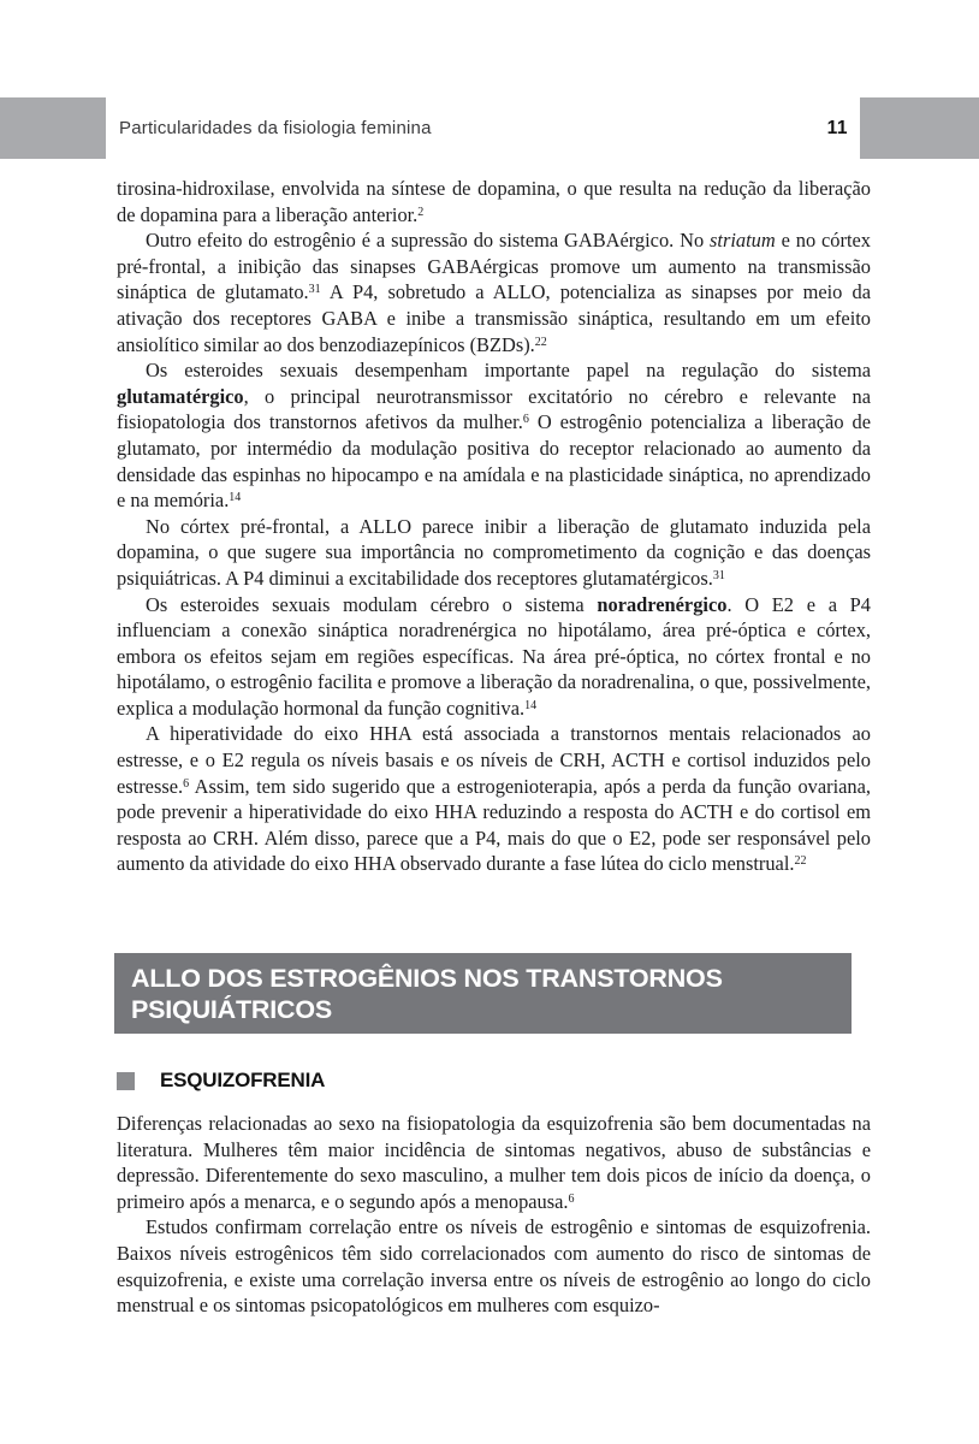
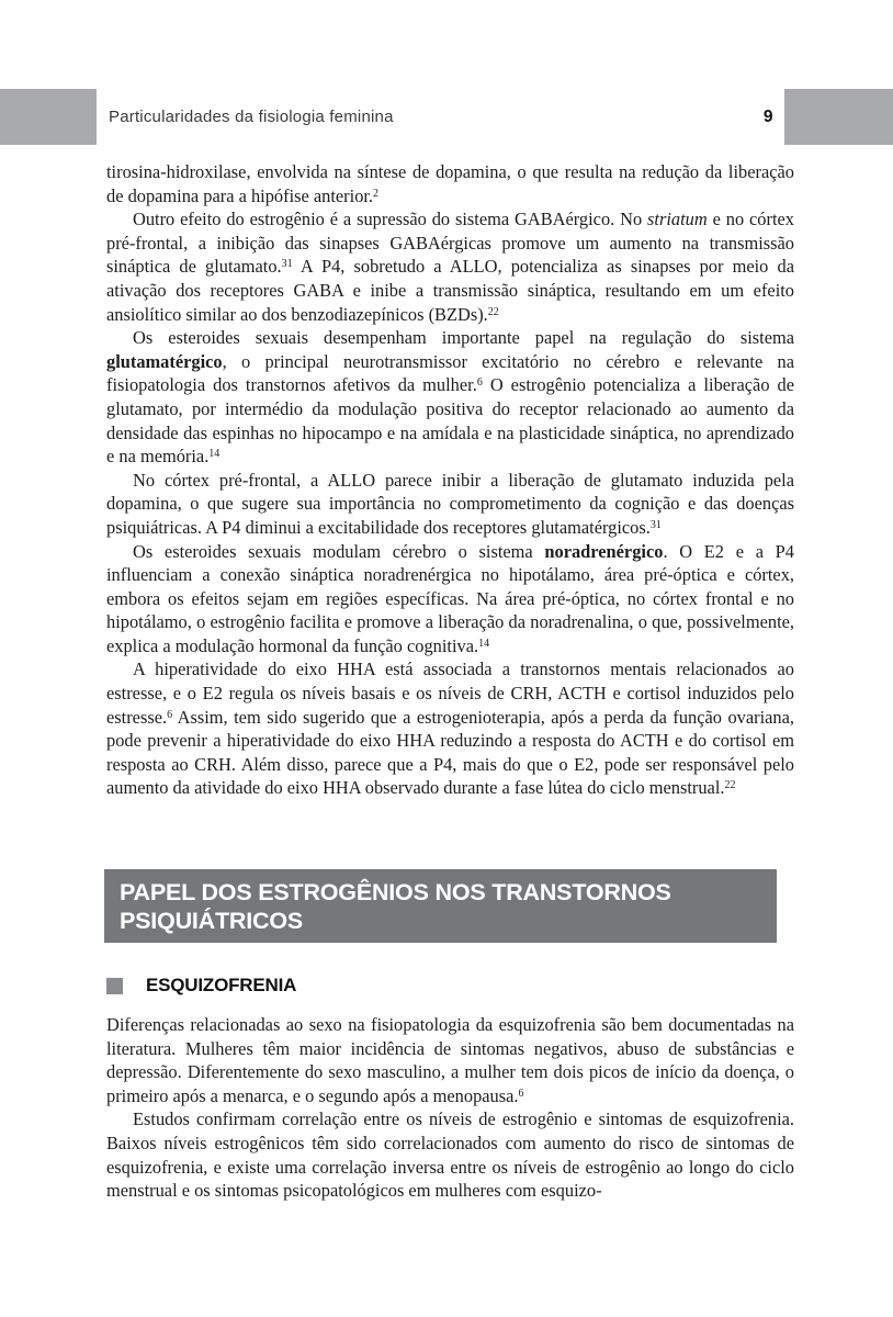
  Particularidades da fisiologia feminina
- 11
+ 9
- tirosina-hidroxilase, envolvida na síntese de dopamina, o que resulta na redução da liberação de dopamina para a liberação anterior.2
+ tirosina-hidroxilase, envolvida na síntese de dopamina, o que resulta na redução da liberação de dopamina para a hipófise anterior.2
  Outro efeito do estrogênio é a supressão do sistema GABAérgico. No striatum e no córtex pré-frontal, a inibição das sinapses GABAérgicas promove um aumento na transmissão sináptica de glutamato.31 A P4, sobretudo a ALLO, potencializa as sinapses por meio da ativação dos receptores GABA e inibe a transmissão sináptica, resultando em um efeito ansiolítico similar ao dos benzodiazepínicos (BZDs).22
  Os esteroides sexuais desempenham importante papel na regulação do sistema glutamatérgico, o principal neurotransmissor excitatório no cérebro e relevante na fisiopatologia dos transtornos afetivos da mulher.6 O estrogênio potencializa a liberação de glutamato, por intermédio da modulação positiva do receptor relacionado ao aumento da densidade das espinhas no hipocampo e na amídala e na plasticidade sináptica, no aprendizado e na memória.14
  No córtex pré-frontal, a ALLO parece inibir a liberação de glutamato induzida pela dopamina, o que sugere sua importância no comprometimento da cognição e das doenças psiquiátricas. A P4 diminui a excitabilidade dos receptores glutamatérgicos.31
  Os esteroides sexuais modulam cérebro o sistema noradrenérgico. O E2 e a P4 influenciam a conexão sináptica noradrenérgica no hipotálamo, área pré-óptica e córtex, embora os efeitos sejam em regiões específicas. Na área pré-óptica, no córtex frontal e no hipotálamo, o estrogênio facilita e promove a liberação da noradrenalina, o que, possivelmente, explica a modulação hormonal da função cognitiva.14
  A hiperatividade do eixo HHA está associada a transtornos mentais relacionados ao estresse, e o E2 regula os níveis basais e os níveis de CRH, ACTH e cortisol induzidos pelo estresse.6 Assim, tem sido sugerido que a estrogenioterapia, após a perda da função ovariana, pode prevenir a hiperatividade do eixo HHA reduzindo a resposta do ACTH e do cortisol em resposta ao CRH. Além disso, parece que a P4, mais do que o E2, pode ser responsável pelo aumento da atividade do eixo HHA observado durante a fase lútea do ciclo menstrual.22
- ALLO DOS ESTROGÊNIOS NOS TRANSTORNOS PSIQUIÁTRICOS
+ PAPEL DOS ESTROGÊNIOS NOS TRANSTORNOS PSIQUIÁTRICOS
  ESQUIZOFRENIA
  Diferenças relacionadas ao sexo na fisiopatologia da esquizofrenia são bem documentadas na literatura. Mulheres têm maior incidência de sintomas negativos, abuso de substâncias e depressão. Diferentemente do sexo masculino, a mulher tem dois picos de início da doença, o primeiro após a menarca, e o segundo após a menopausa.6
  Estudos confirmam correlação entre os níveis de estrogênio e sintomas de esquizofrenia. Baixos níveis estrogênicos têm sido correlacionados com aumento do risco de sintomas de esquizofrenia, e existe uma correlação inversa entre os níveis de estrogênio ao longo do ciclo menstrual e os sintomas psicopatológicos em mulheres com esquizo-
